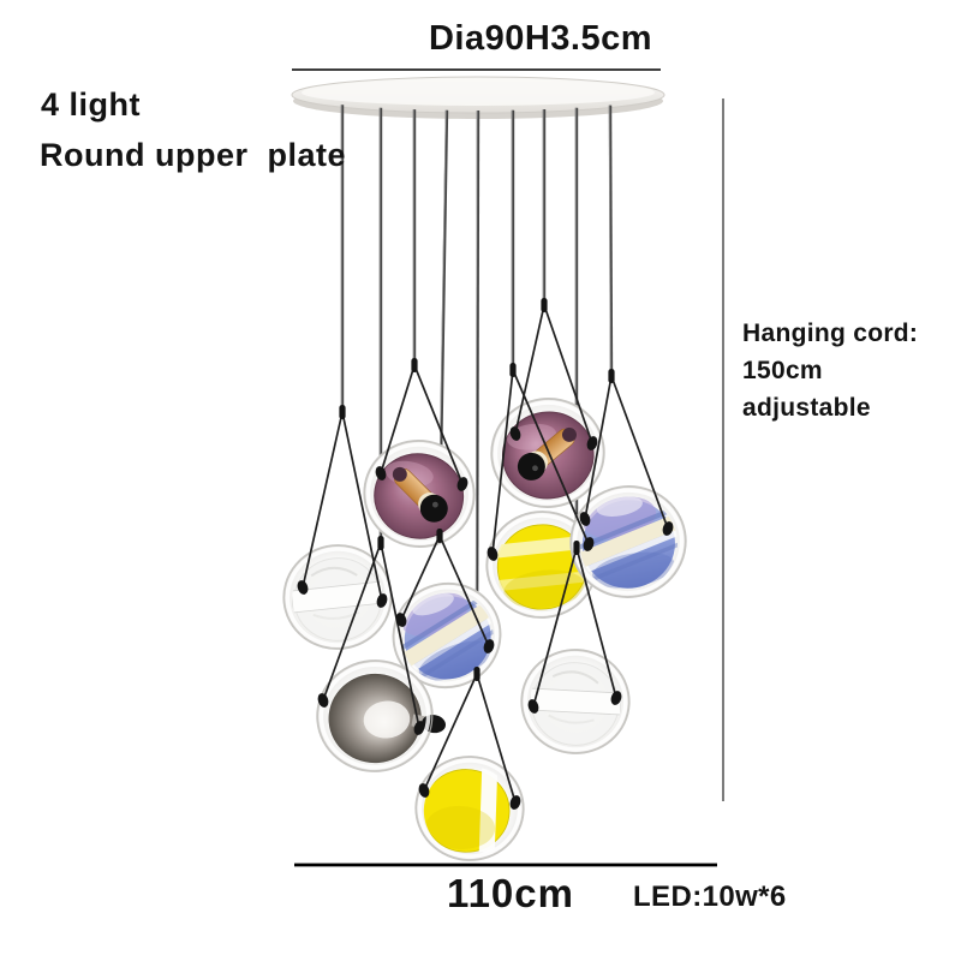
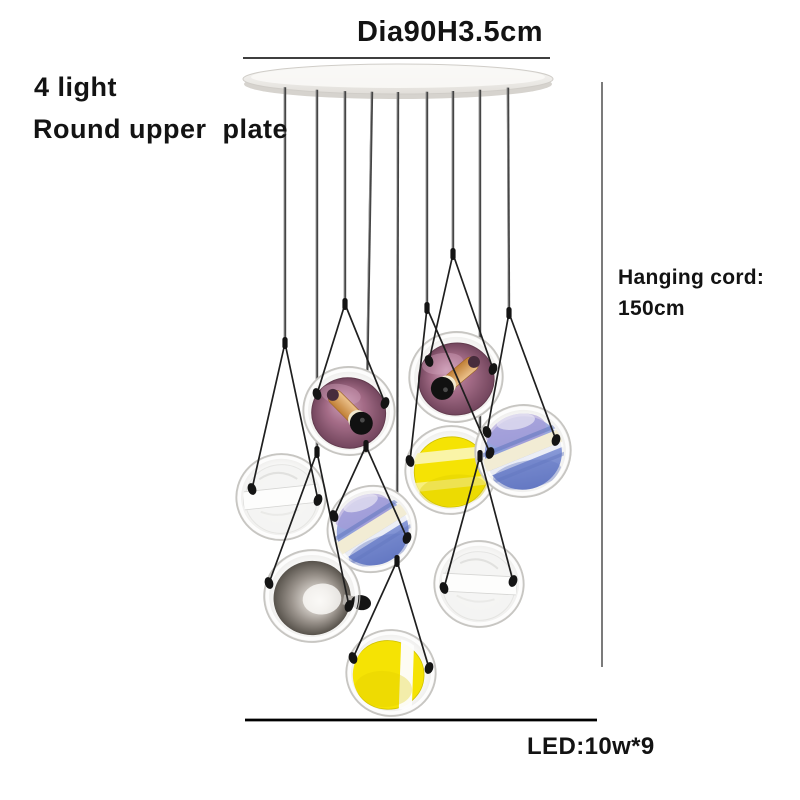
  Dia90H3.5cm
  4 light
  Round upper plate
  Hanging cord:
  150cm
- adjustable
- 110cm
- LED:10w*6
+ LED:10w*9
